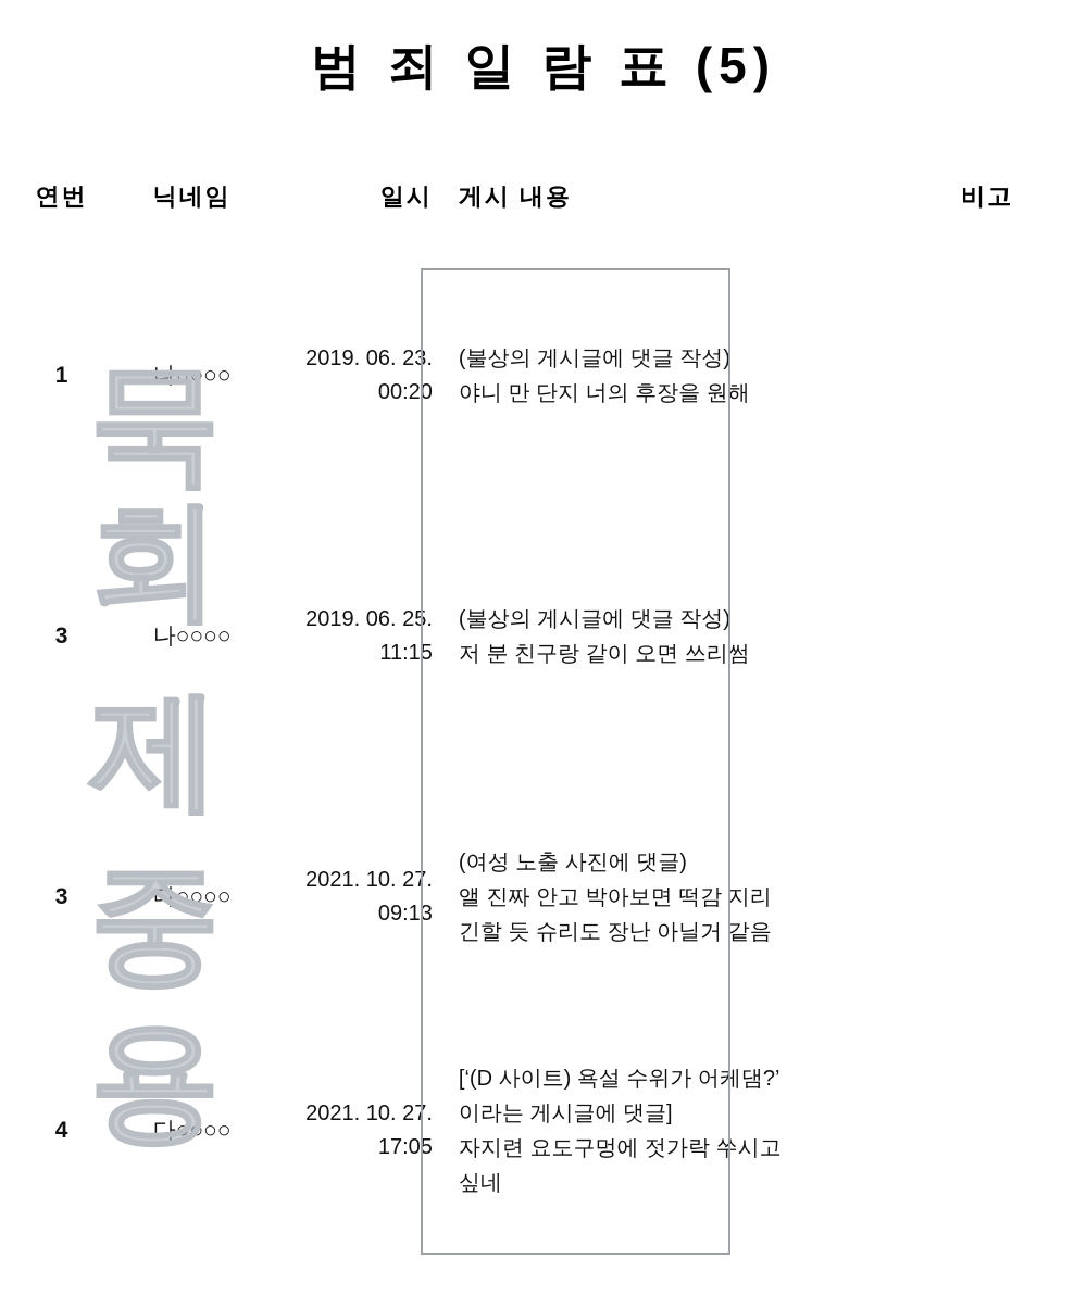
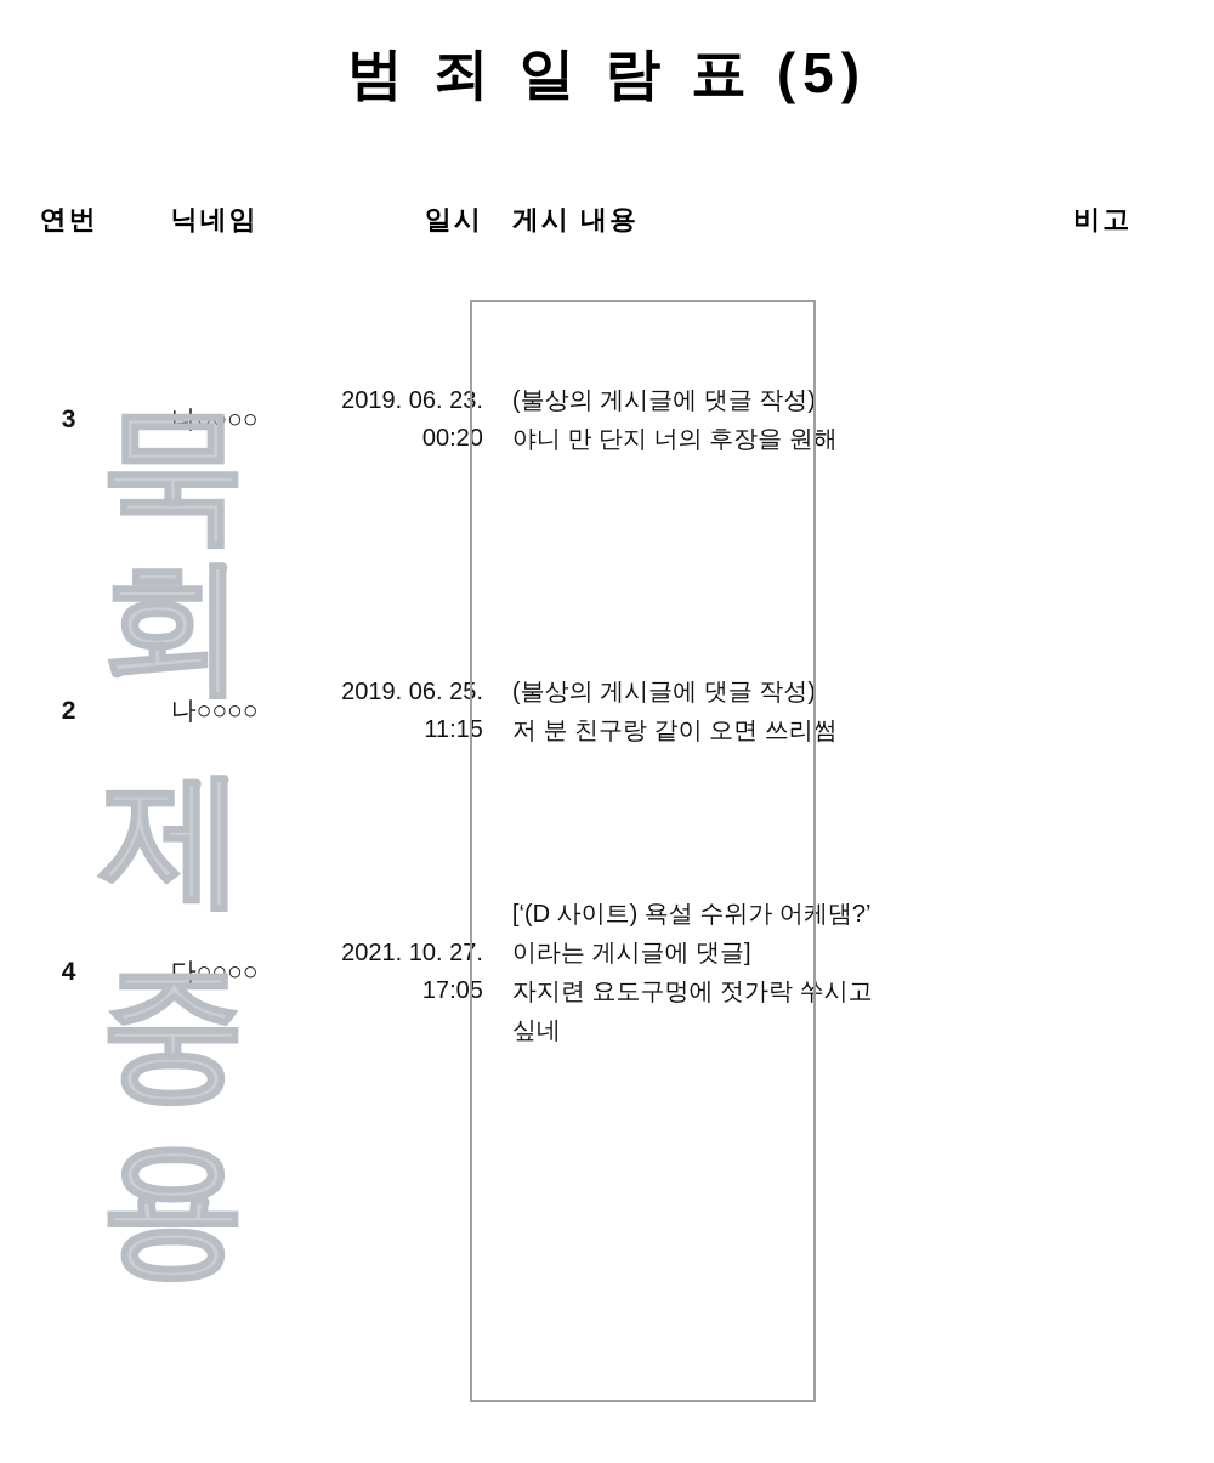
  범 죄 일 람 표 (5)
  연번	닉네임	일시	게시 내용	비고
- 1	나○○○○	2019. 06. 23. 00:20	(불상의 게시글에 댓글 작성) 야니 만 단지 너의 후장을 원해
+ 3	나○○○○	2019. 06. 23. 00:20	(불상의 게시글에 댓글 작성) 야니 만 단지 너의 후장을 원해
- 3	나○○○○	2019. 06. 25. 11:15	(불상의 게시글에 댓글 작성) 저 분 친구랑 같이 오면 쓰리썸
+ 2	나○○○○	2019. 06. 25. 11:15	(불상의 게시글에 댓글 작성) 저 분 친구랑 같이 오면 쓰리썸
- 3	다○○○○	2021. 10. 27. 09:13	(여성 노출 사진에 댓글) 앨 진짜 안고 박아보면 떡감 지리 긴할 듯 슈리도 장난 아닐거 같음
  4	다○○○○	2021. 10. 27. 17:05	[‘(D 사이트) 욕설 수위가 어케댐?’ 이라는 게시글에 댓글] 자지련 요도구멍에 젓가락 쑤시고 싶네
  묵
  회
  제
  중
  용
